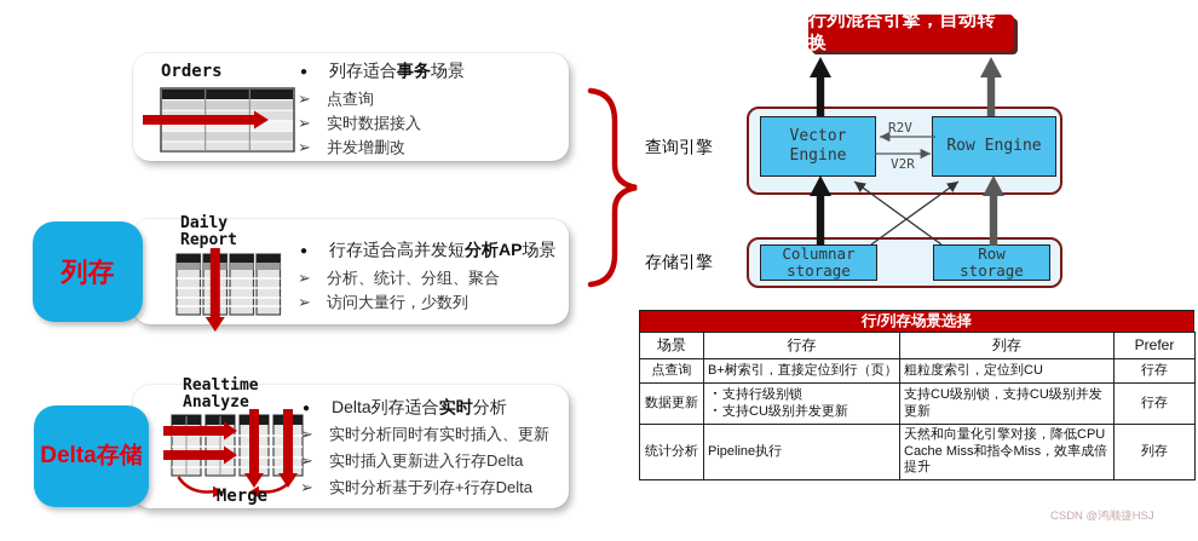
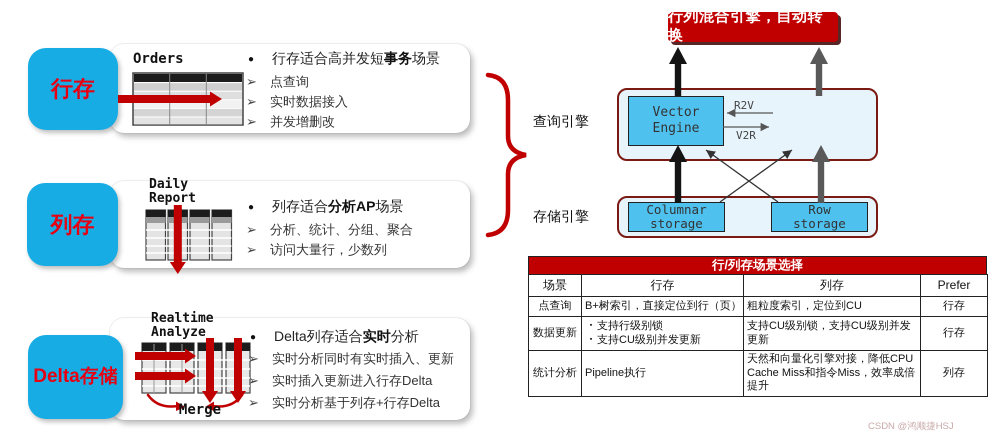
+ 行存
  Orders
  ●
- 列存适合事务场景
+ 行存适合高并发短事务场景
  ➢
  点查询
  ➢
  实时数据接入
  ➢
  并发增删改
  列存
  Daily Report
  ●
- 行存适合高并发短分析AP场景
+ 列存适合分析AP场景
  ➢
  分析、统计、分组、聚合
  ➢
  访问大量行，少数列
  Delta存储
  Realtime Analyze
  Merge
  ●
  Delta列存适合实时分析
  ➢
  实时分析同时有实时插入、更新
  ➢
  实时插入更新进入行存Delta
  ➢
  实时分析基于列存+行存Delta
  行列混合引擎，自动转换
  查询引擎
  存储引擎
  Vector Engine
- Row Engine
  Columnar storage
  Row storage
  R2V
  V2R
  行/列存场景选择
  场景	行存	列存	Prefer
  点查询	B+树索引，直接定位到行（页）	粗粒度索引，定位到CU	行存
  数据更新	支持行级别锁支持CU级别并发更新	支持CU级别锁，支持CU级别并发更新	行存
  统计分析	Pipeline执行	天然和向量化引擎对接，降低CPU Cache Miss和指令Miss，效率成倍提升	列存
  CSDN @鸿顺捷HSJ
